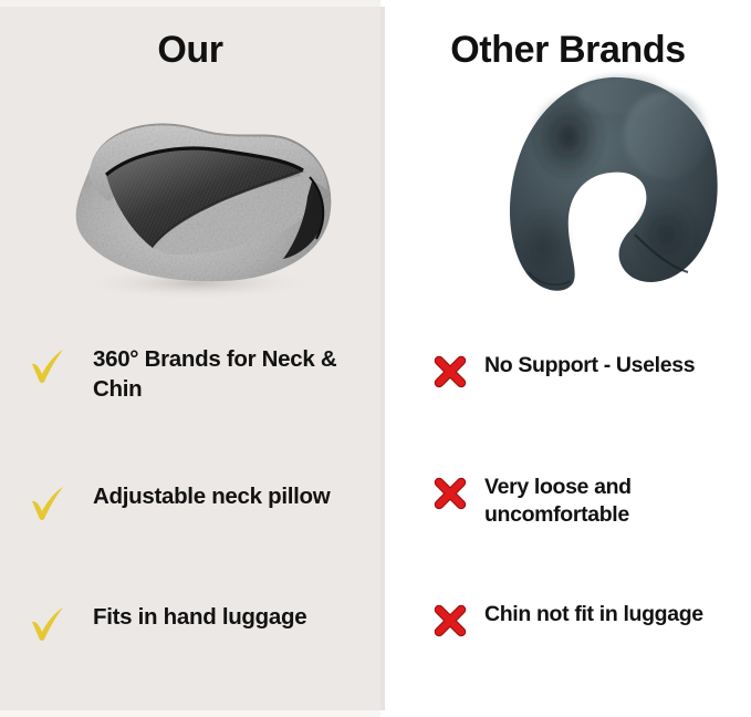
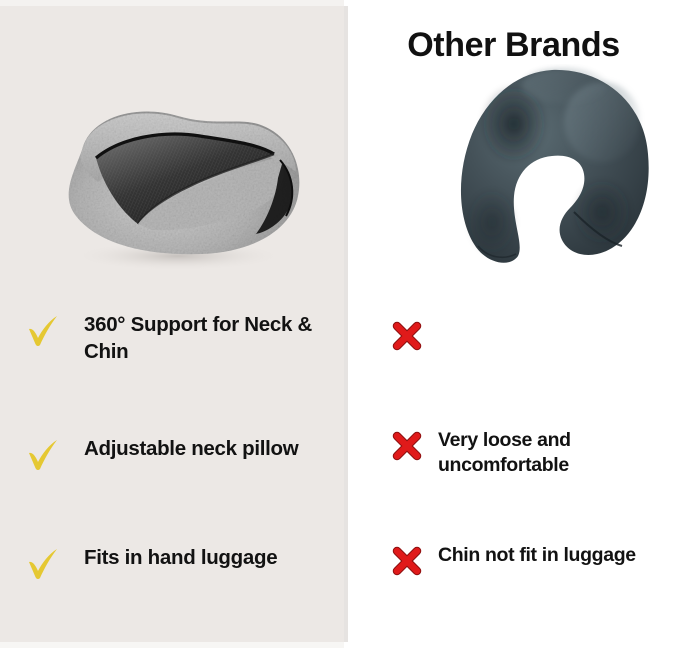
- Our
  Other Brands
- 360° Brands for Neck & Chin
+ 360° Support for Neck & Chin
  Adjustable neck pillow
  Fits in hand luggage
- No Support - Useless
  Very loose and uncomfortable
  Chin not fit in luggage
